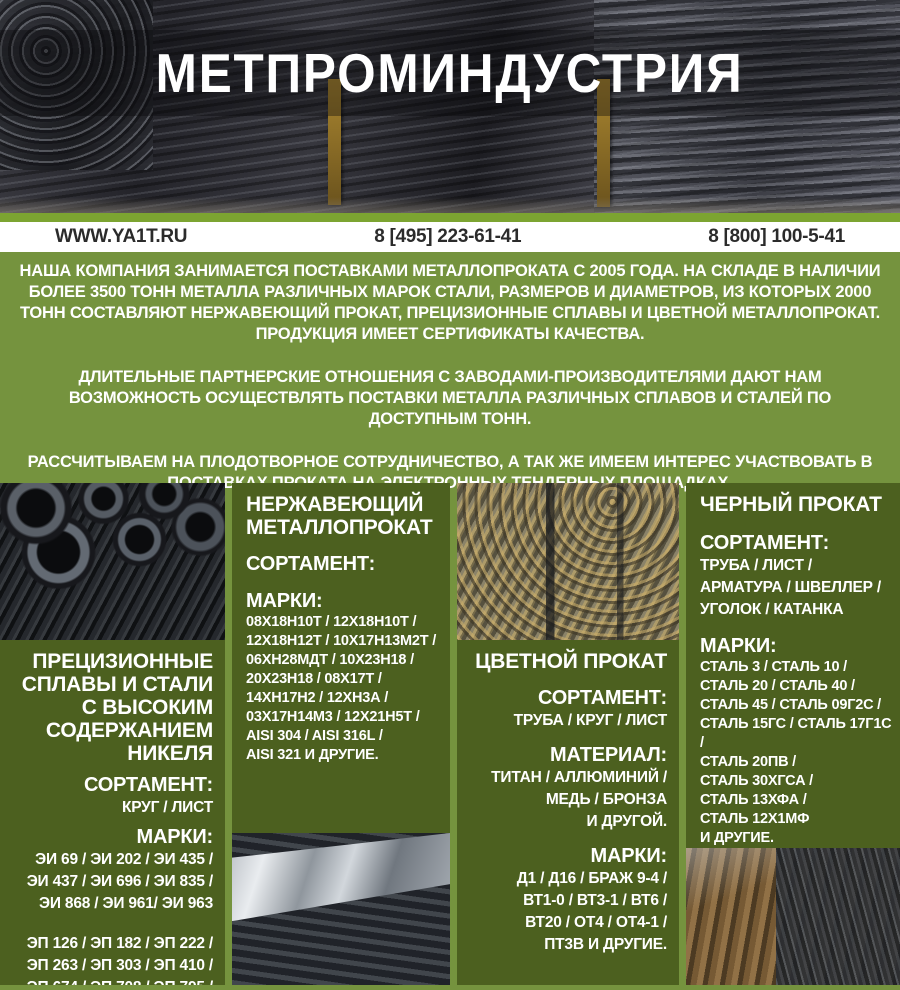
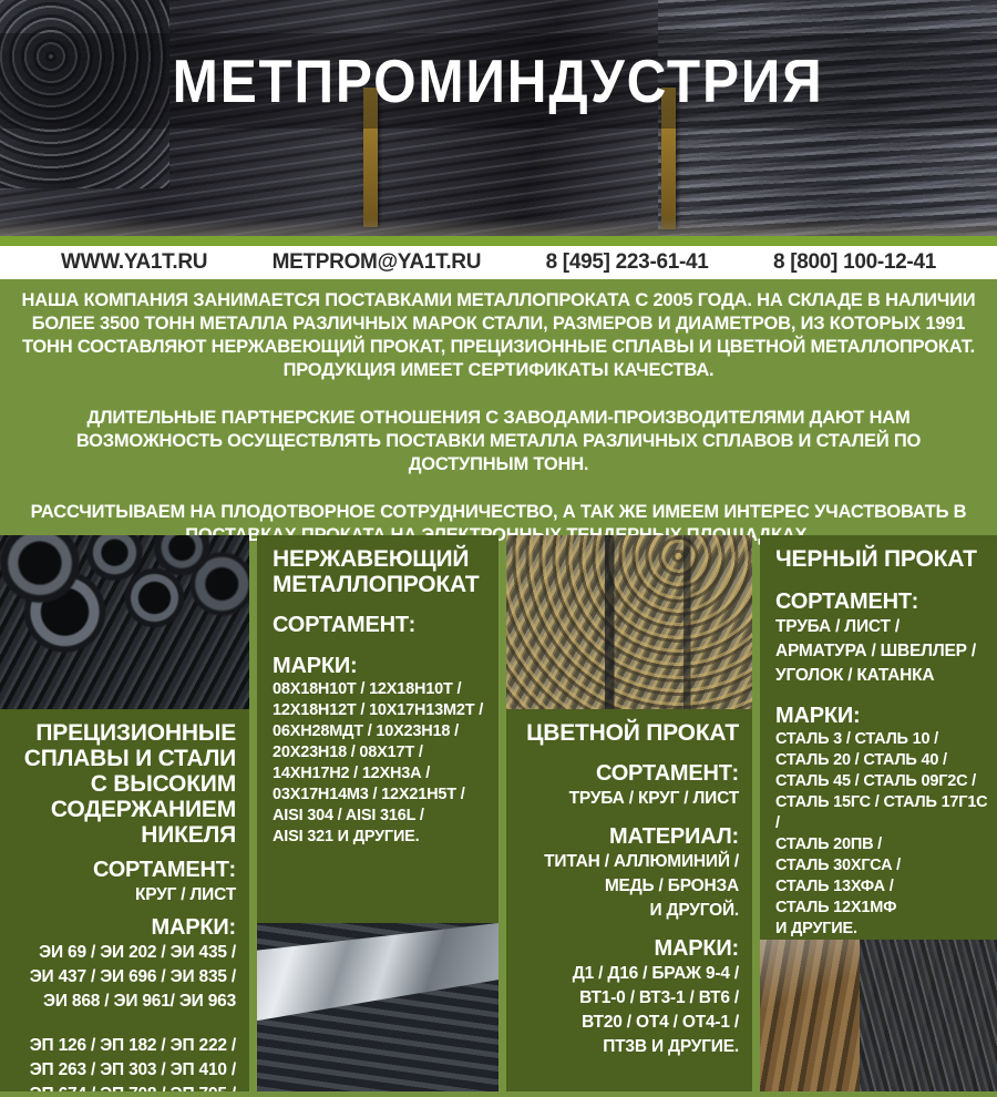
  МЕТПРОМИНДУСТРИЯ
  WWW.YA1T.RU
+ METPROM@YA1T.RU
  8 [495] 223-61-41
- 8 [800] 100-5-41
+ 8 [800] 100-12-41
- НАША КОМПАНИЯ ЗАНИМАЕТСЯ ПОСТАВКАМИ МЕТАЛЛОПРОКАТА С 2005 ГОДА. НА СКЛАДЕ В НАЛИЧИИ БОЛЕЕ 3500 ТОНН МЕТАЛЛА РАЗЛИЧНЫХ МАРОК СТАЛИ, РАЗМЕРОВ И ДИАМЕТРОВ, ИЗ КОТОРЫХ 2000 ТОНН СОСТАВЛЯЮТ НЕРЖАВЕЮЩИЙ ПРОКАТ, ПРЕЦИЗИОННЫЕ СПЛАВЫ И ЦВЕТНОЙ МЕТАЛЛОПРОКАТ. ПРОДУКЦИЯ ИМЕЕТ СЕРТИФИКАТЫ КАЧЕСТВА.
+ НАША КОМПАНИЯ ЗАНИМАЕТСЯ ПОСТАВКАМИ МЕТАЛЛОПРОКАТА С 2005 ГОДА. НА СКЛАДЕ В НАЛИЧИИ БОЛЕЕ 3500 ТОНН МЕТАЛЛА РАЗЛИЧНЫХ МАРОК СТАЛИ, РАЗМЕРОВ И ДИАМЕТРОВ, ИЗ КОТОРЫХ 1991 ТОНН СОСТАВЛЯЮТ НЕРЖАВЕЮЩИЙ ПРОКАТ, ПРЕЦИЗИОННЫЕ СПЛАВЫ И ЦВЕТНОЙ МЕТАЛЛОПРОКАТ. ПРОДУКЦИЯ ИМЕЕТ СЕРТИФИКАТЫ КАЧЕСТВА.
  ДЛИТЕЛЬНЫЕ ПАРТНЕРСКИЕ ОТНОШЕНИЯ С ЗАВОДАМИ-ПРОИЗВОДИТЕЛЯМИ ДАЮТ НАМ ВОЗМОЖНОСТЬ ОСУЩЕСТВЛЯТЬ ПОСТАВКИ МЕТАЛЛА РАЗЛИЧНЫХ СПЛАВОВ И СТАЛЕЙ ПО ДОСТУПНЫМ ТОНН.
  ПРЕЦИЗИОННЫЕ
  СПЛАВЫ И СТАЛИ
  С ВЫСОКИМ
  СОДЕРЖАНИЕМ
  НИКЕЛЯ
  СОРТАМЕНТ:
  КРУГ / ЛИСТ
  МАРКИ:
  ЭИ 69 / ЭИ 202 / ЭИ 435 /
  ЭИ 437 / ЭИ 696 / ЭИ 835 /
  ЭИ 868 / ЭИ 961/ ЭИ 963
  ЭП 126 / ЭП 182 / ЭП 222 /
  ЭП 263 / ЭП 303 / ЭП 410 /
  НЕРЖАВЕЮЩИЙ
  МЕТАЛЛОПРОКАТ
  СОРТАМЕНТ:
  МАРКИ:
  08Х18Н10Т / 12Х18Н10Т /
  12Х18Н12Т / 10Х17Н13М2Т /
  06ХН28МДТ / 10Х23Н18 /
  20Х23Н18 / 08Х17Т /
  14ХН17Н2 / 12ХН3А /
  03Х17Н14М3 / 12Х21Н5Т /
  AISI 304 / AISI 316L /
  AISI 321 И ДРУГИЕ.
  ЦВЕТНОЙ ПРОКАТ
  СОРТАМЕНТ:
  ТРУБА / КРУГ / ЛИСТ
  МАТЕРИАЛ:
  ТИТАН / АЛЛЮМИНИЙ /
  МЕДЬ / БРОНЗА
  И ДРУГОЙ.
  МАРКИ:
  Д1 / Д16 / БРАЖ 9-4 /
  ВТ1-0 / ВТ3-1 / ВТ6 /
  ВТ20 / ОТ4 / ОТ4-1 /
  ПТ3В И ДРУГИЕ.
  ЧЕРНЫЙ ПРОКАТ
  СОРТАМЕНТ:
  ТРУБА / ЛИСТ /
  АРМАТУРА / ШВЕЛЛЕР /
  УГОЛОК / КАТАНКА
  МАРКИ:
  СТАЛЬ 3 / СТАЛЬ 10 /
  СТАЛЬ 20 / СТАЛЬ 40 /
  СТАЛЬ 45 / СТАЛЬ 09Г2С /
  СТАЛЬ 15ГС / СТАЛЬ 17Г1С /
  СТАЛЬ 20ПВ /
  СТАЛЬ 30ХГСА /
  СТАЛЬ 13ХФА /
  СТАЛЬ 12Х1МФ
  И ДРУГИЕ.
